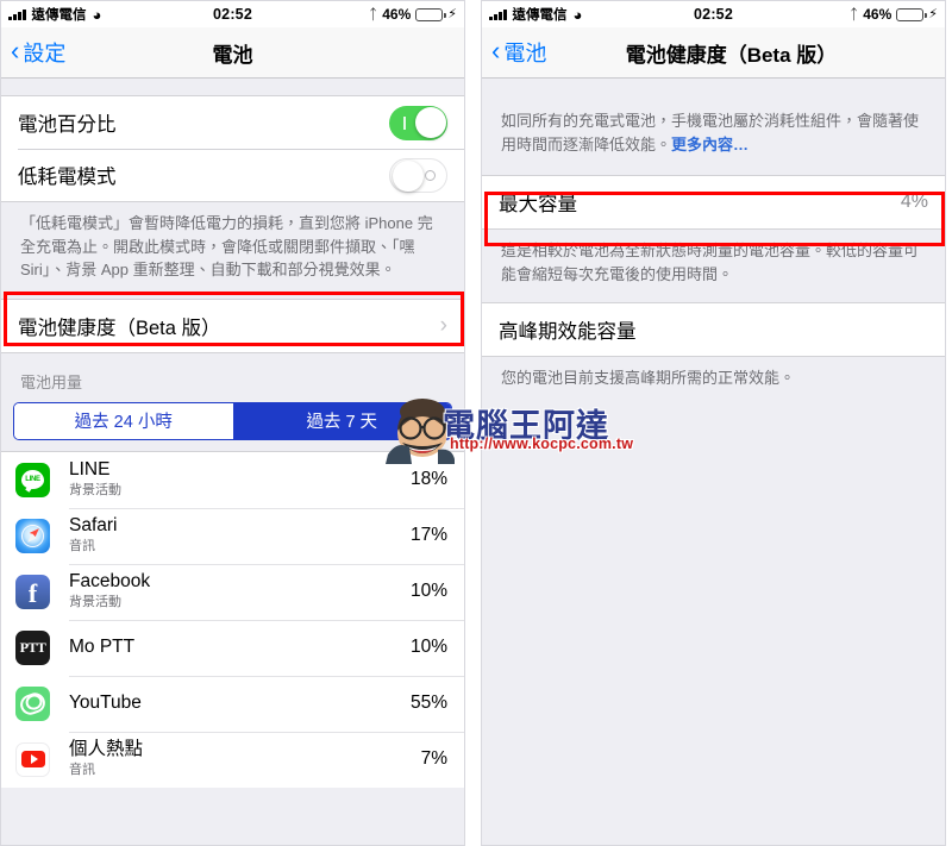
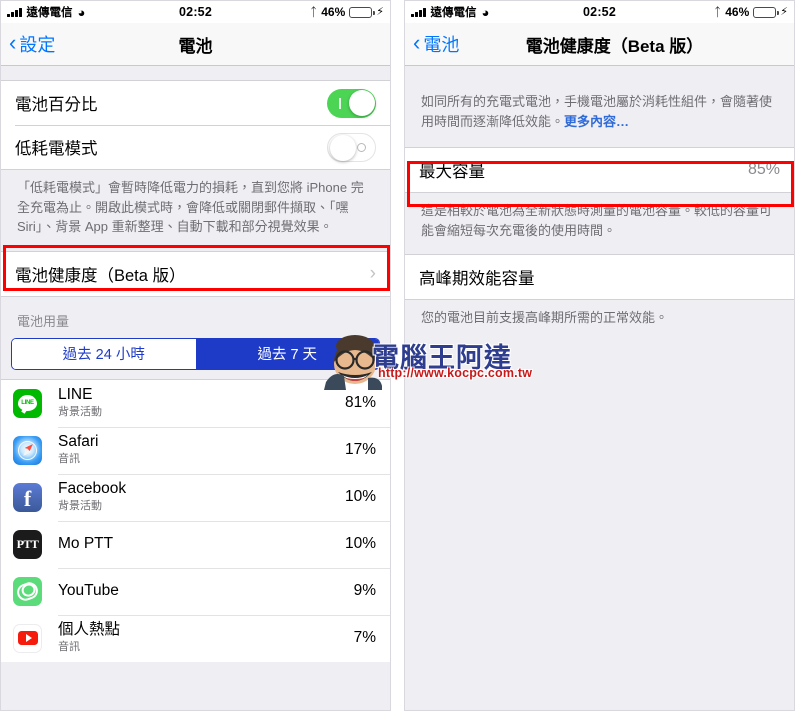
  遠傳電信
  ◕
  02:52
  ᛏ
  46%
  ⚡
  ‹
  設定
  電池
  電池百分比
  低耗電模式
  「低耗電模式」會暫時降低電力的損耗，直到您將 iPhone 完全充電為止。開啟此模式時，會降低或關閉郵件擷取、「嘿 Siri」、背景 App 重新整理、自動下載和部分視覺效果。
  電池健康度（Beta 版）
  ›
  電池用量
  過去 24 小時
  過去 7 天
  LINE
  背景活動
- 18%
+ 81%
  Safari
  音訊
  17%
  f
  Facebook
  背景活動
  10%
  PTT
  Mo PTT
  10%
  YouTube
- 55%
+ 9%
  個人熱點
  音訊
  7%
  遠傳電信
  ◕
  02:52
  ᛏ
  46%
  ⚡
  ‹
  電池
  電池健康度（Beta 版）
  如同所有的充電式電池，手機電池屬於消耗性組件，會隨著使用時間而逐漸降低效能。更多內容…
  最大容量
- 4%
+ 85%
  這是相較於電池為全新狀態時測量的電池容量。較低的容量可能會縮短每次充電後的使用時間。
  高峰期效能容量
  您的電池目前支援高峰期所需的正常效能。
  電腦王阿達
  http://www.kocpc.com.tw
